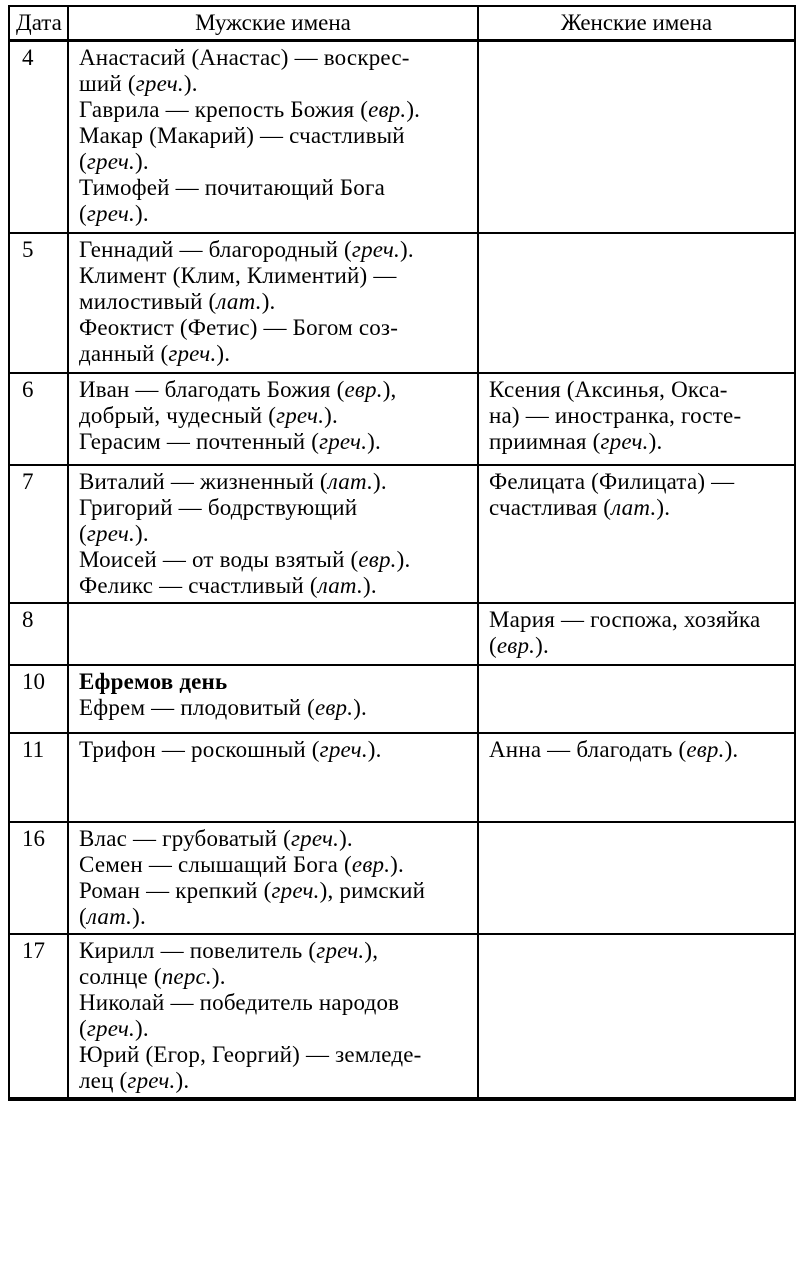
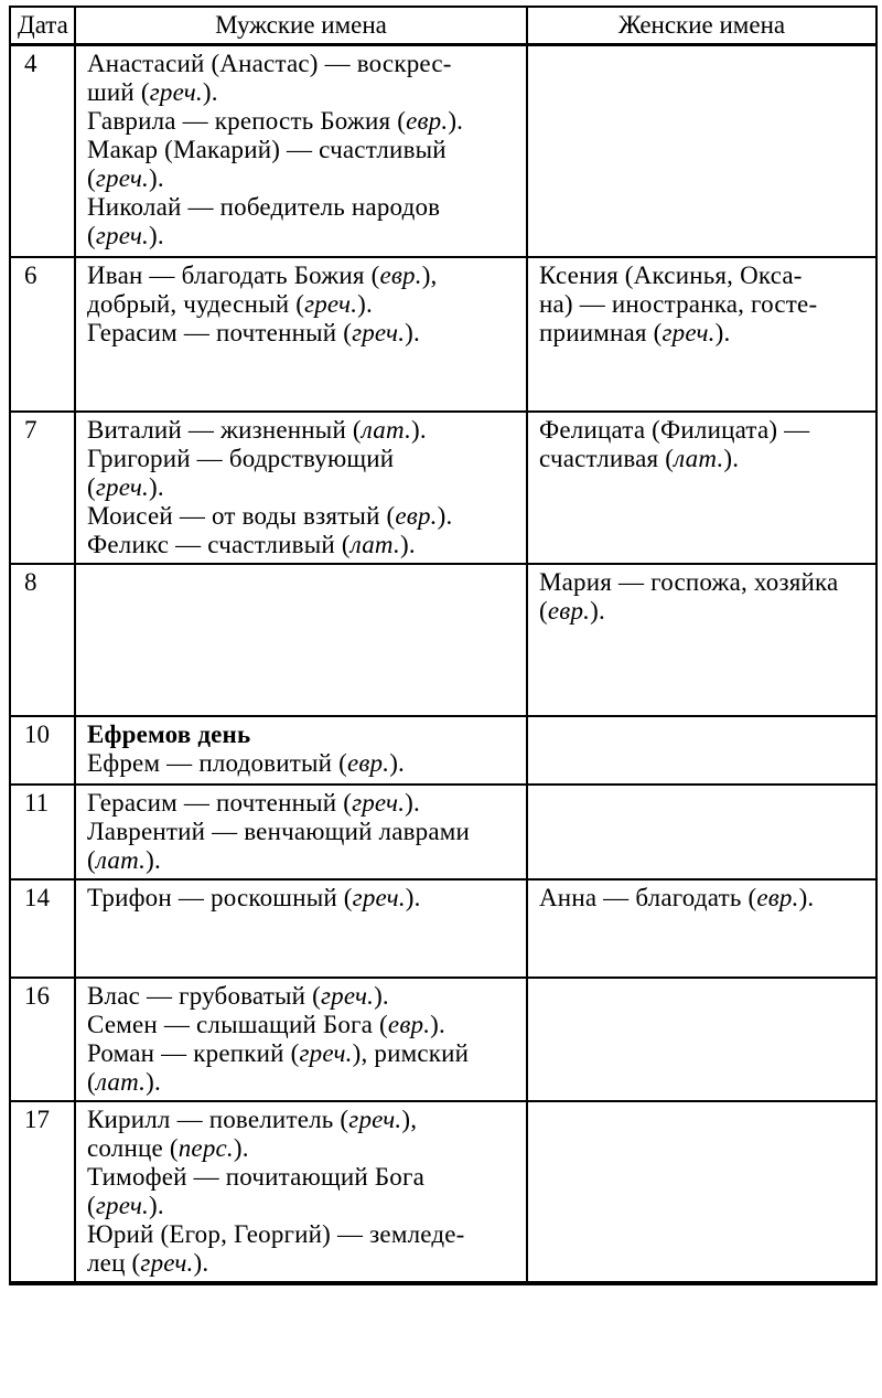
  Дата	Мужские имена	Женские имена
- 4	Анастасий (Анастас) — воскрес-ший (греч.).Гаврила — крепость Божия (евр.).Макар (Макарий) — счастливый(греч.).Тимофей — почитающий Бога(греч.).
+ 4	Анастасий (Анастас) — воскрес-ший (греч.).Гаврила — крепость Божия (евр.).Макар (Макарий) — счастливый(греч.).Николай — победитель народов(греч.).
- 5	Геннадий — благородный (греч.).Климент (Клим, Климентий) —милостивый (лат.).Феоктист (Фетис) — Богом соз-данный (греч.).
  6	Иван — благодать Божия (евр.),добрый, чудесный (греч.).Герасим — почтенный (греч.).	Ксения (Аксинья, Окса-на) — иностранка, госте-приимная (греч.).
  7	Виталий — жизненный (лат.).Григорий — бодрствующий(греч.).Моисей — от воды взятый (евр.).Феликс — счастливый (лат.).	Фелицата (Филицата) —счастливая (лат.).
  8		Мария — госпожа, хозяйка(евр.).
  10	Ефремов деньЕфрем — плодовитый (евр.).
+ 11	Герасим — почтенный (греч.).Лаврентий — венчающий лаврами(лат.).
- 11	Трифон — роскошный (греч.).	Анна — благодать (евр.).
+ 14	Трифон — роскошный (греч.).	Анна — благодать (евр.).
  16	Влас — грубоватый (греч.).Семен — слышащий Бога (евр.).Роман — крепкий (греч.), римский(лат.).
- 17	Кирилл — повелитель (греч.),солнце (перс.).Николай — победитель народов(греч.).Юрий (Егор, Георгий) — земледе-лец (греч.).
+ 17	Кирилл — повелитель (греч.),солнце (перс.).Тимофей — почитающий Бога(греч.).Юрий (Егор, Георгий) — земледе-лец (греч.).
